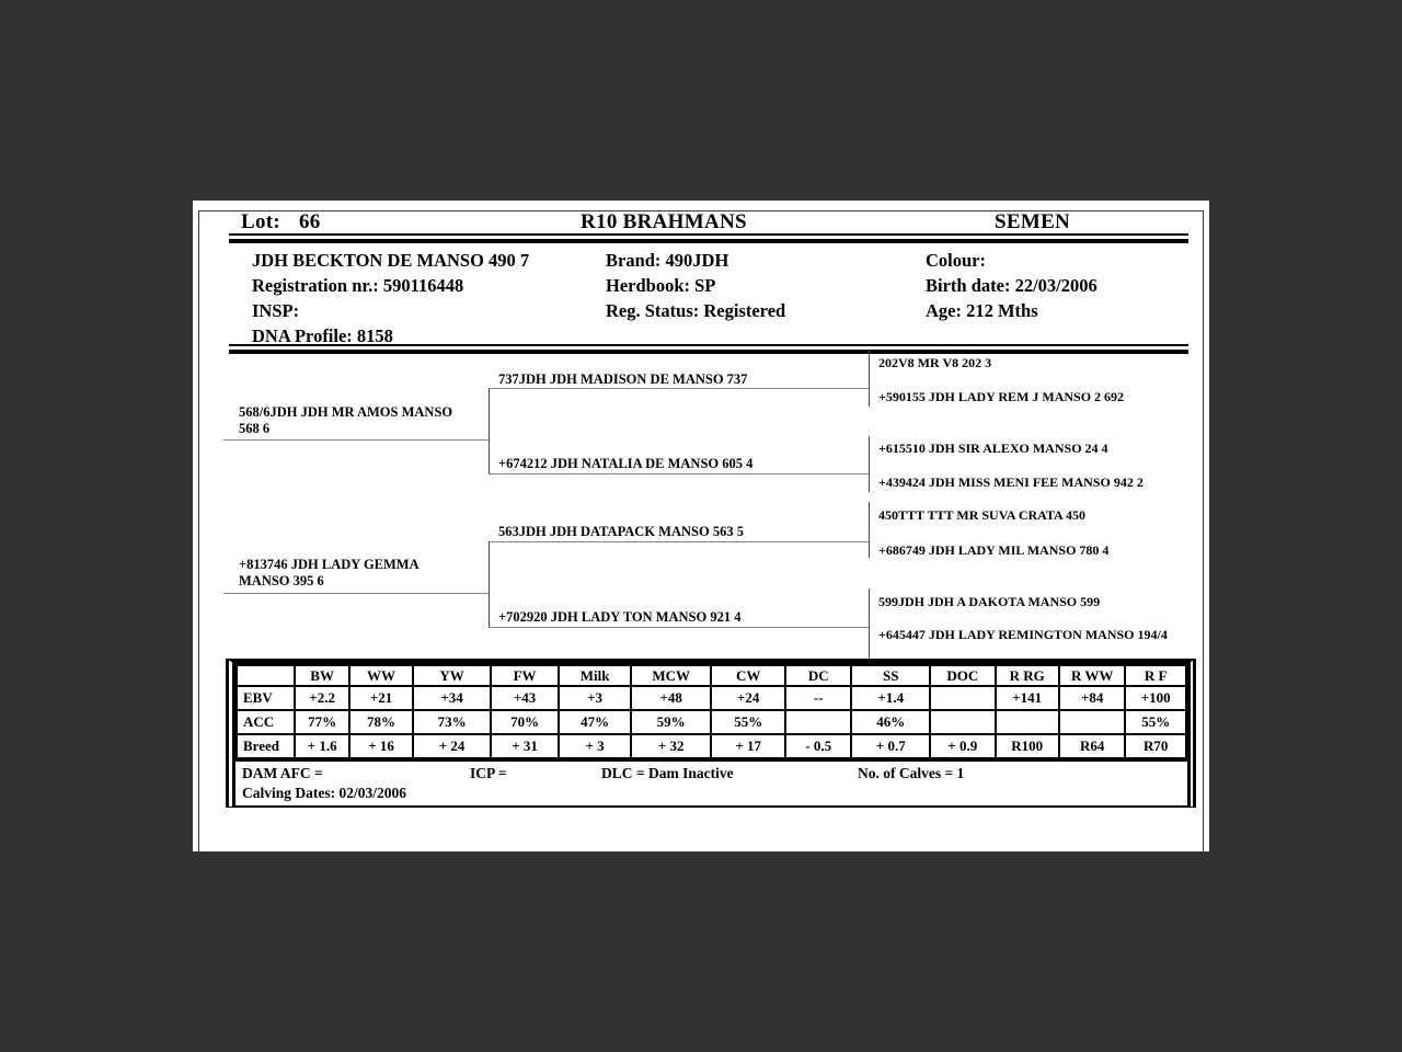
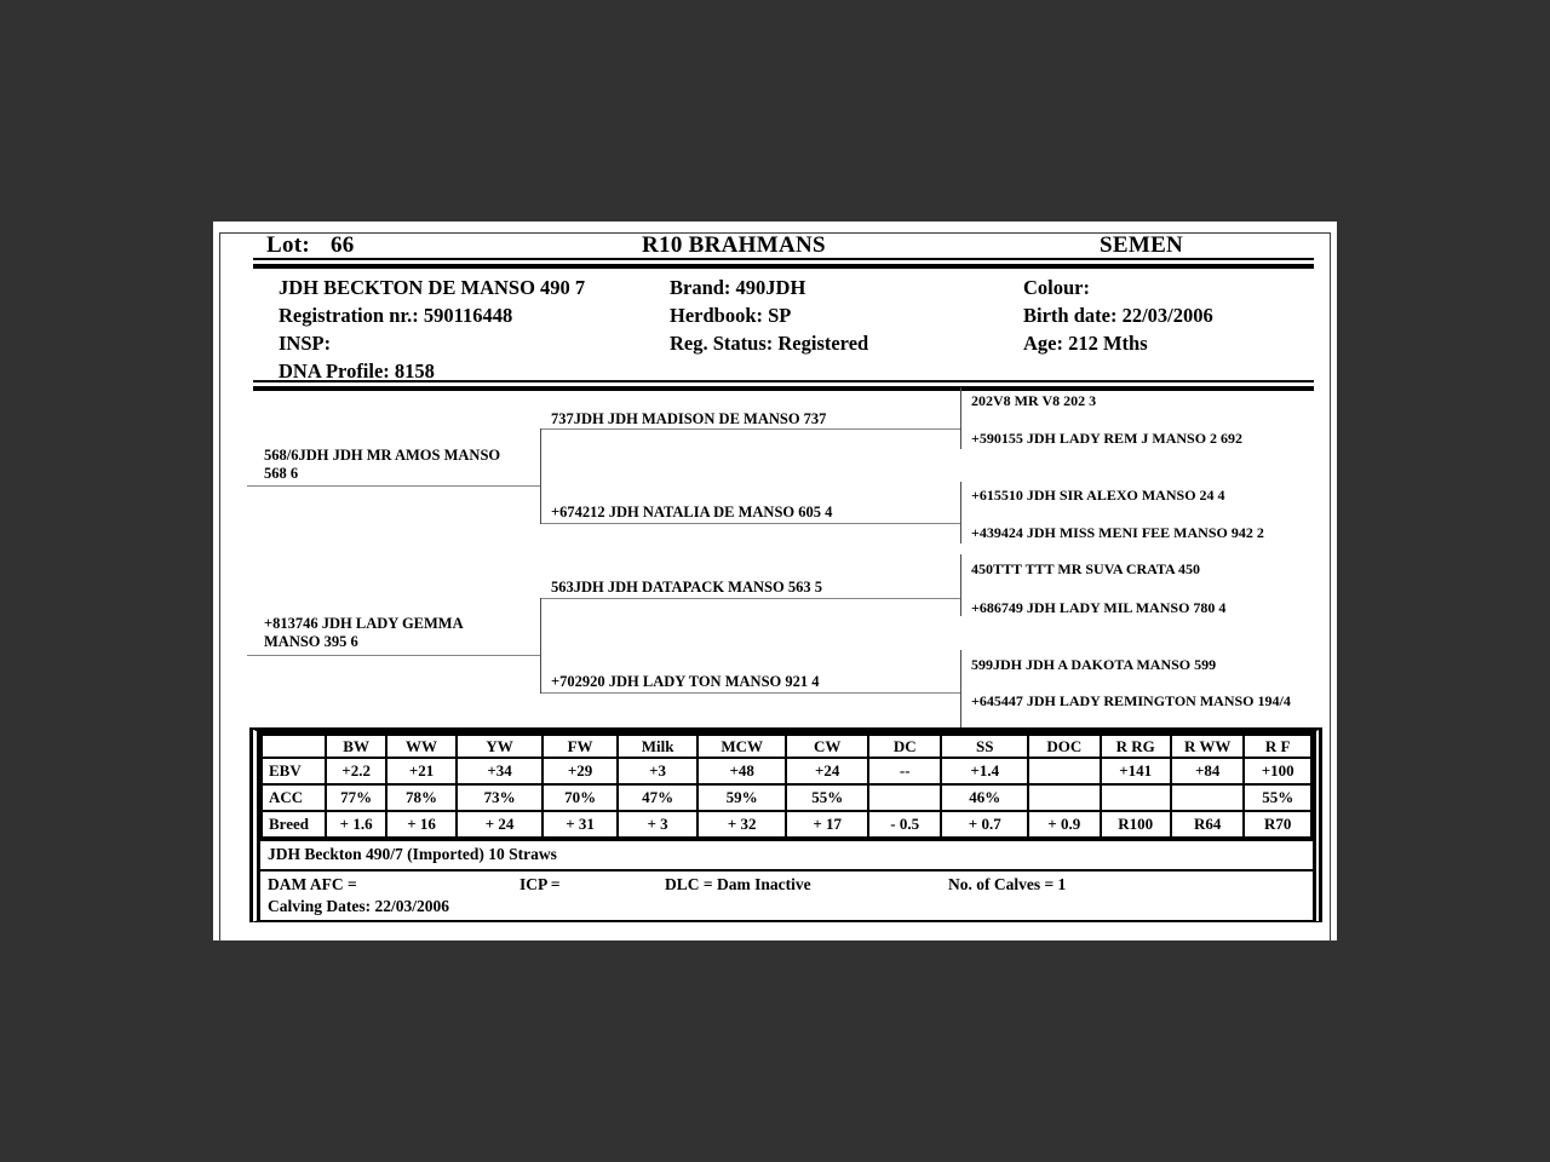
  Lot:
  66
  R10 BRAHMANS
  SEMEN
  JDH BECKTON DE MANSO 490 7
  Registration nr.: 590116448
  INSP:
  DNA Profile: 8158
  Brand: 490JDH
  Herdbook: SP
  Reg. Status: Registered
  Colour:
  Birth date: 22/03/2006
  Age: 212 Mths
  568/6JDH JDH MR AMOS MANSO 568 6
  +813746 JDH LADY GEMMA MANSO 395 6
  737JDH JDH MADISON DE MANSO 737
  +674212 JDH NATALIA DE MANSO 605 4
  563JDH JDH DATAPACK MANSO 563 5
  +702920 JDH LADY TON MANSO 921 4
  202V8 MR V8 202 3
  +590155 JDH LADY REM J MANSO 2 692
  +615510 JDH SIR ALEXO MANSO 24 4
  +439424 JDH MISS MENI FEE MANSO 942 2
  450TTT TTT MR SUVA CRATA 450
  +686749 JDH LADY MIL MANSO 780 4
  599JDH JDH A DAKOTA MANSO 599
  +645447 JDH LADY REMINGTON MANSO 194/4
  	BW	WW	YW	FW	Milk	MCW	CW	DC	SS	DOC	R RG	R WW	R F
- EBV	+2.2	+21	+34	+43	+3	+48	+24	--	+1.4		+141	+84	+100
+ EBV	+2.2	+21	+34	+29	+3	+48	+24	--	+1.4		+141	+84	+100
  ACC	77%	78%	73%	70%	47%	59%	55%		46%				55%
  Breed	+ 1.6	+ 16	+ 24	+ 31	+ 3	+ 32	+ 17	- 0.5	+ 0.7	+ 0.9	R100	R64	R70
+ JDH Beckton 490/7 (Imported) 10 Straws
  DAM AFC =
  ICP =
  DLC = Dam Inactive
  No. of Calves = 1
- Calving Dates: 02/03/2006
+ Calving Dates: 22/03/2006
